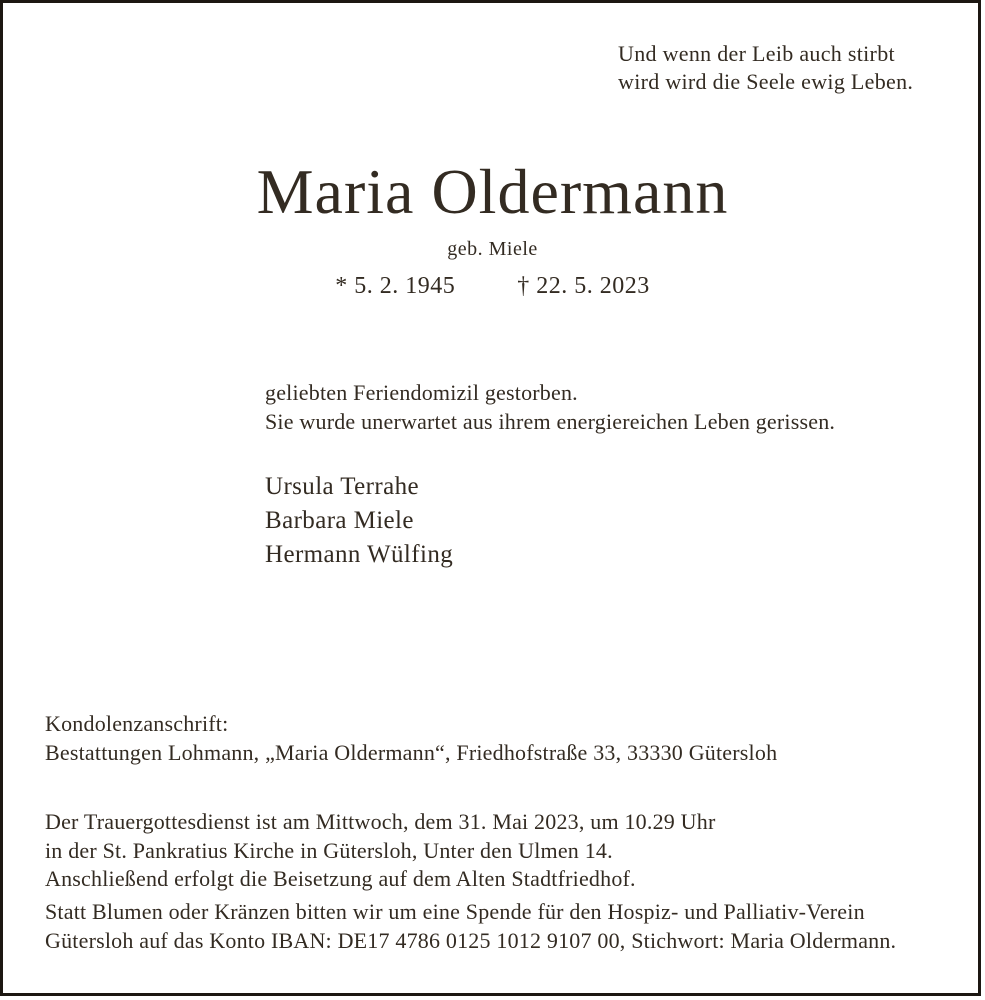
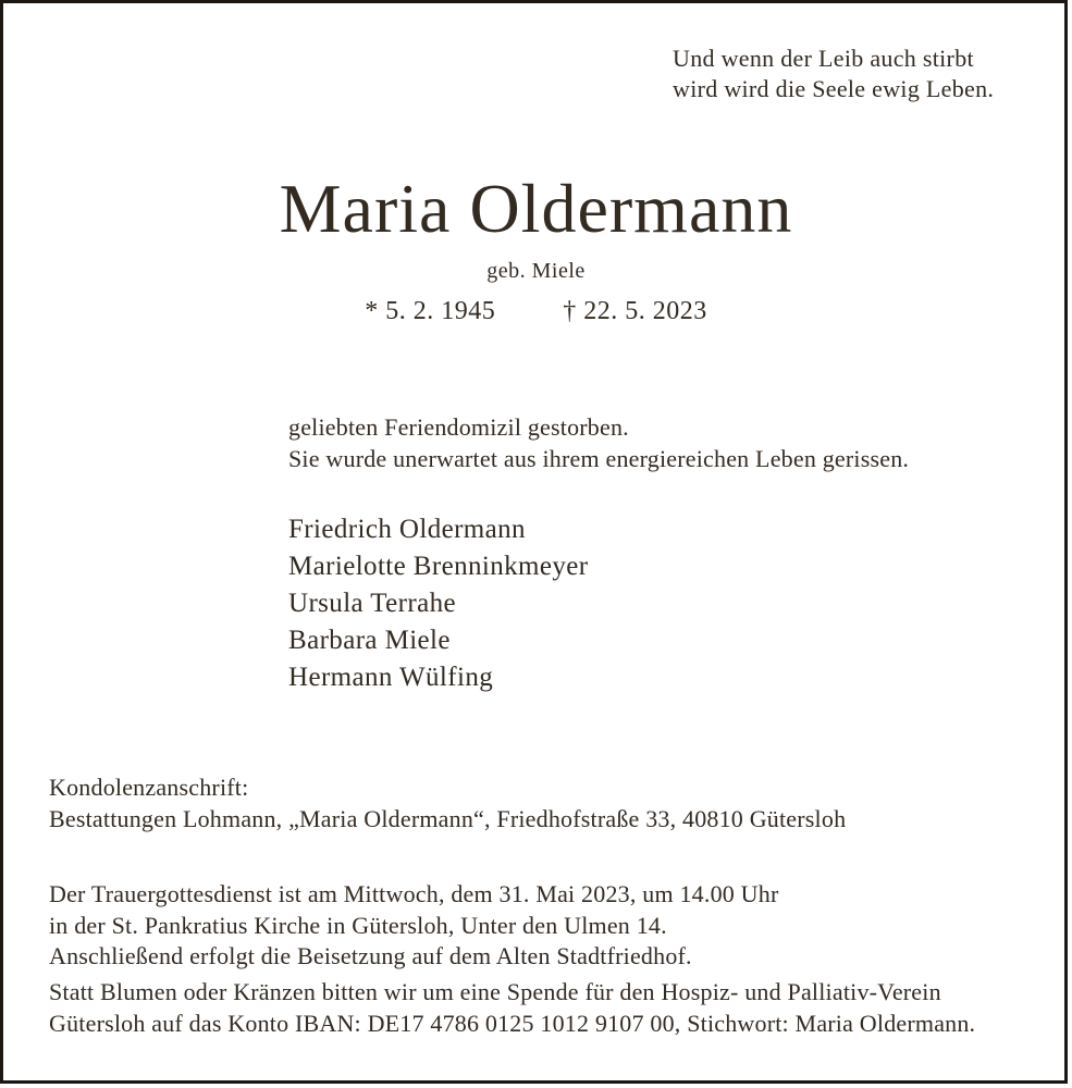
  Und wenn der Leib auch stirbt
  wird wird die Seele ewig Leben.
  Maria Oldermann
  geb. Miele
  * 5. 2. 1945
  † 22. 5. 2023
  geliebten Feriendomizil gestorben.
  Sie wurde unerwartet aus ihrem energiereichen Leben gerissen.
+ Friedrich Oldermann
+ Marielotte Brenninkmeyer
  Ursula Terrahe
  Barbara Miele
  Hermann Wülfing
  Kondolenzanschrift:
- Bestattungen Lohmann, „Maria Oldermann“, Friedhofstraße 33, 33330 Gütersloh
+ Bestattungen Lohmann, „Maria Oldermann“, Friedhofstraße 33, 40810 Gütersloh
- Der Trauergottesdienst ist am Mittwoch, dem 31. Mai 2023, um 10.29 Uhr
+ Der Trauergottesdienst ist am Mittwoch, dem 31. Mai 2023, um 14.00 Uhr
  in der St. Pankratius Kirche in Gütersloh, Unter den Ulmen 14.
  Anschließend erfolgt die Beisetzung auf dem Alten Stadtfriedhof.
  Statt Blumen oder Kränzen bitten wir um eine Spende für den Hospiz- und Palliativ-Verein
  Gütersloh auf das Konto IBAN: DE17 4786 0125 1012 9107 00, Stichwort: Maria Oldermann.
